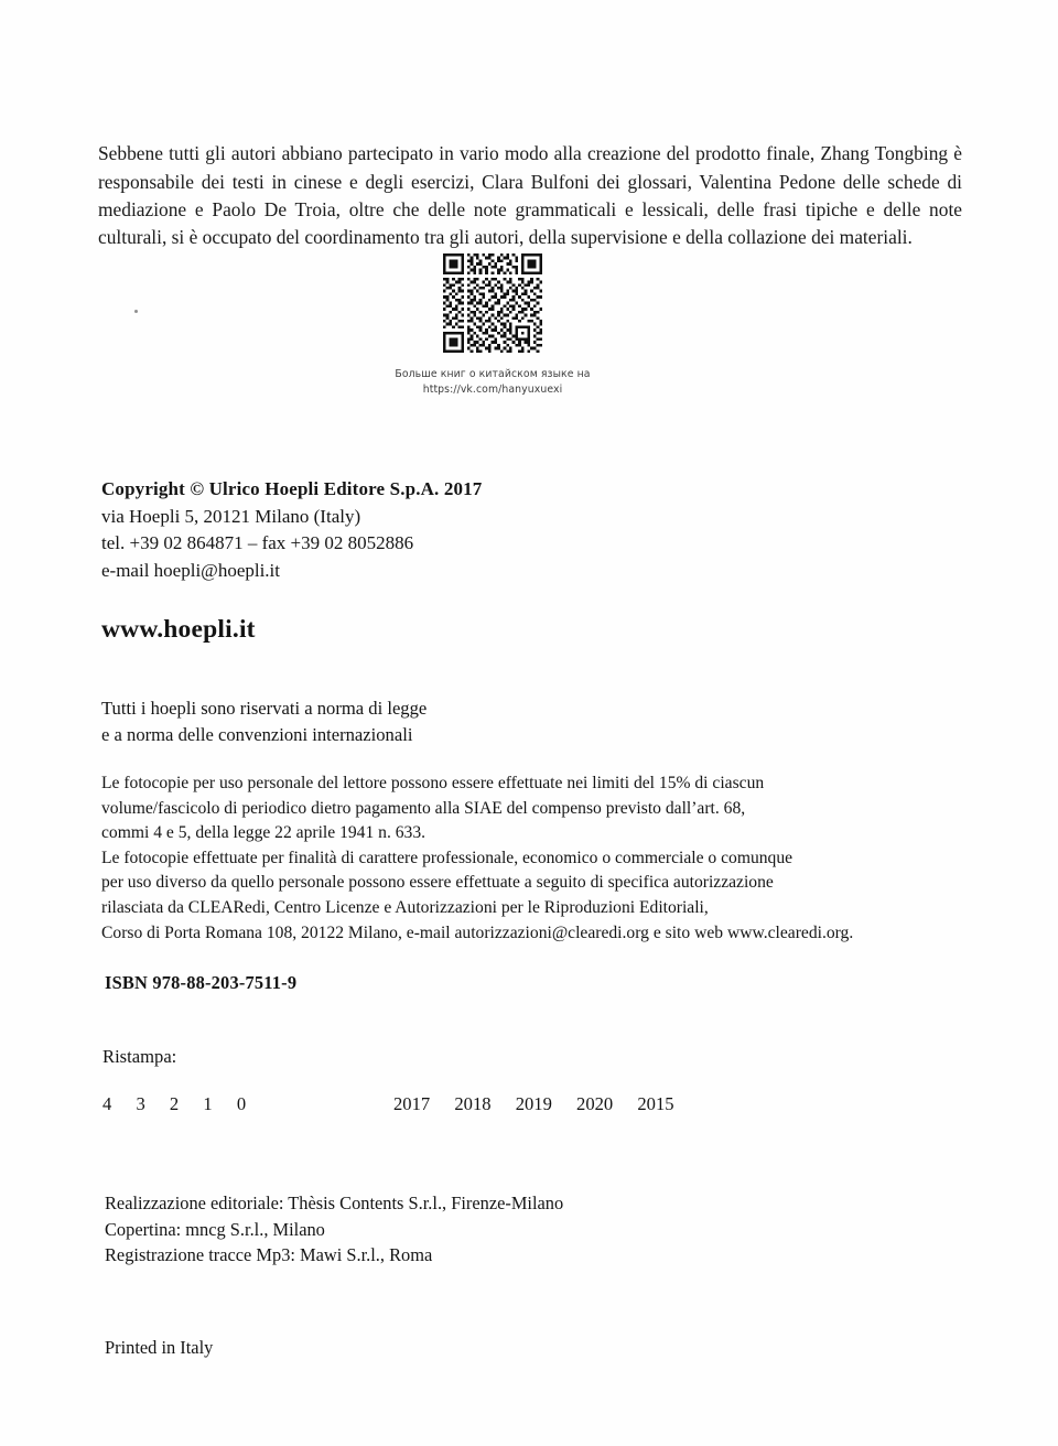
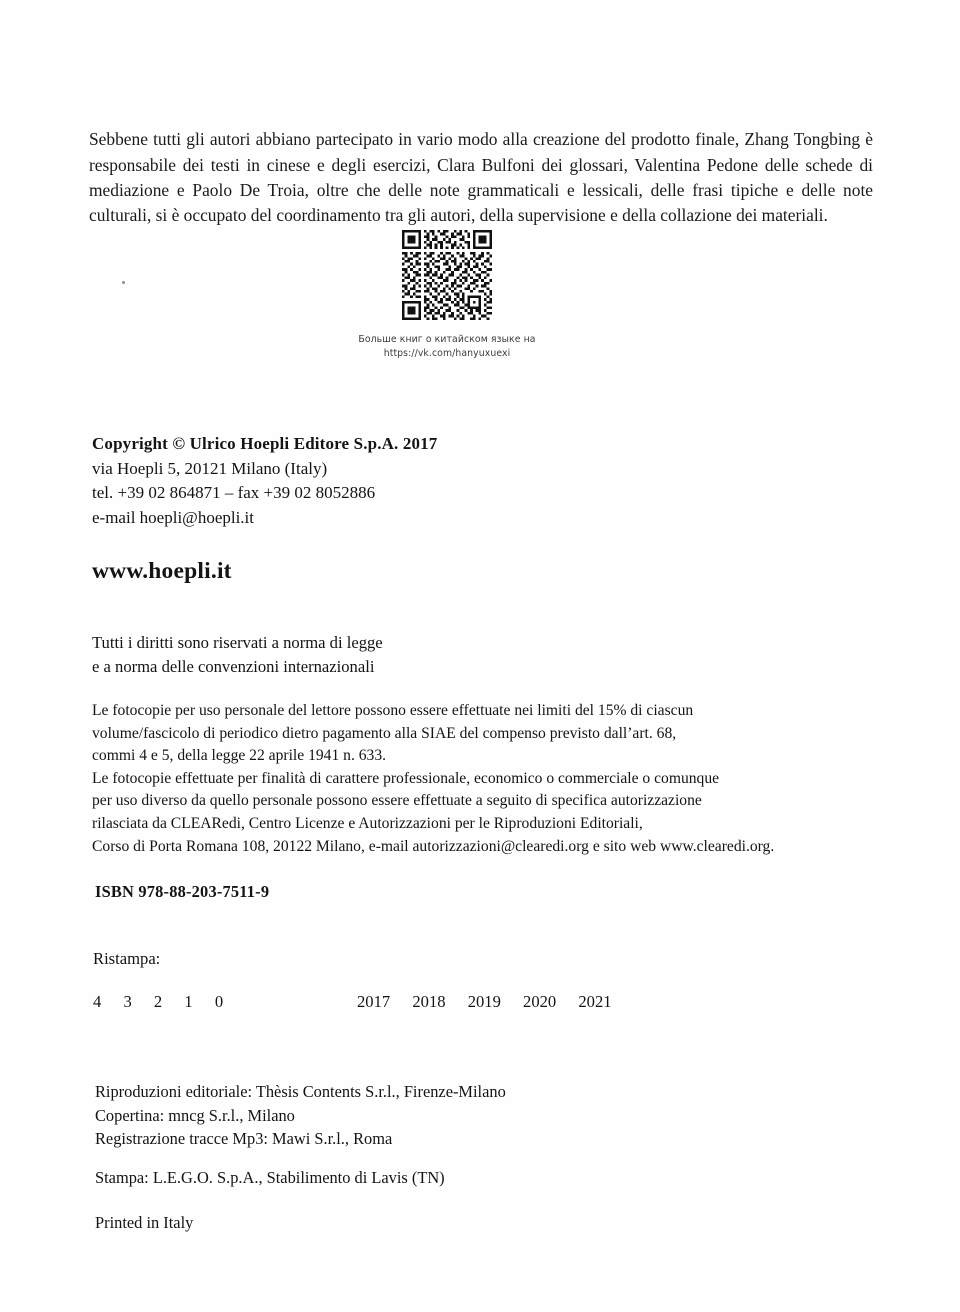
  Sebbene tutti gli autori abbiano partecipato in vario modo alla creazione del prodotto finale, Zhang Tongbing è responsabile dei testi in cinese e degli esercizi, Clara Bulfoni dei glossari, Valentina Pedone delle schede di mediazione e Paolo De Troia, oltre che delle note grammaticali e lessicali, delle frasi tipiche e delle note culturali, si è occupato del coordinamento tra gli autori, della supervisione e della collazione dei materiali.
  Больше книг о китайском языке на
  https://vk.com/hanyuxuexi
  Copyright © Ulrico Hoepli Editore S.p.A. 2017
  via Hoepli 5, 20121 Milano (Italy)
  tel. +39 02 864871 – fax +39 02 8052886
  e-mail hoepli@hoepli.it
  www.hoepli.it
- Tutti i hoepli sono riservati a norma di legge
+ Tutti i diritti sono riservati a norma di legge
  e a norma delle convenzioni internazionali
  Le fotocopie per uso personale del lettore possono essere effettuate nei limiti del 15% di ciascun
  volume/fascicolo di periodico dietro pagamento alla SIAE del compenso previsto dall’art. 68,
  commi 4 e 5, della legge 22 aprile 1941 n. 633.
  Le fotocopie effettuate per finalità di carattere professionale, economico o commerciale o comunque
  per uso diverso da quello personale possono essere effettuate a seguito di specifica autorizzazione
  rilasciata da CLEARedi, Centro Licenze e Autorizzazioni per le Riproduzioni Editoriali,
  Corso di Porta Romana 108, 20122 Milano, e-mail autorizzazioni@clearedi.org e sito web www.clearedi.org.
  ISBN 978-88-203-7511-9
  Ristampa:
  4 3 2 1 0
- 2017 2018 2019 2020 2015
+ 2017 2018 2019 2020 2021
- Realizzazione editoriale: Thèsis Contents S.r.l., Firenze-Milano
+ Riproduzioni editoriale: Thèsis Contents S.r.l., Firenze-Milano
  Copertina: mncg S.r.l., Milano
  Registrazione tracce Mp3: Mawi S.r.l., Roma
+ Stampa: L.E.G.O. S.p.A., Stabilimento di Lavis (TN)
  Printed in Italy
